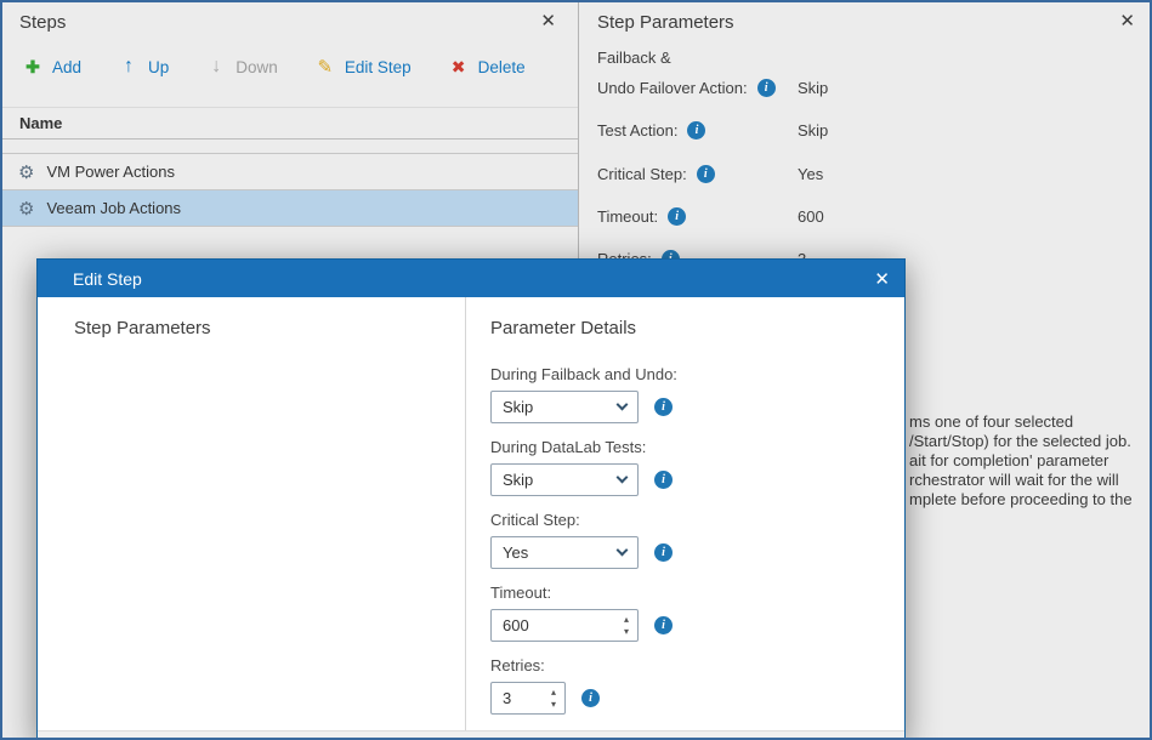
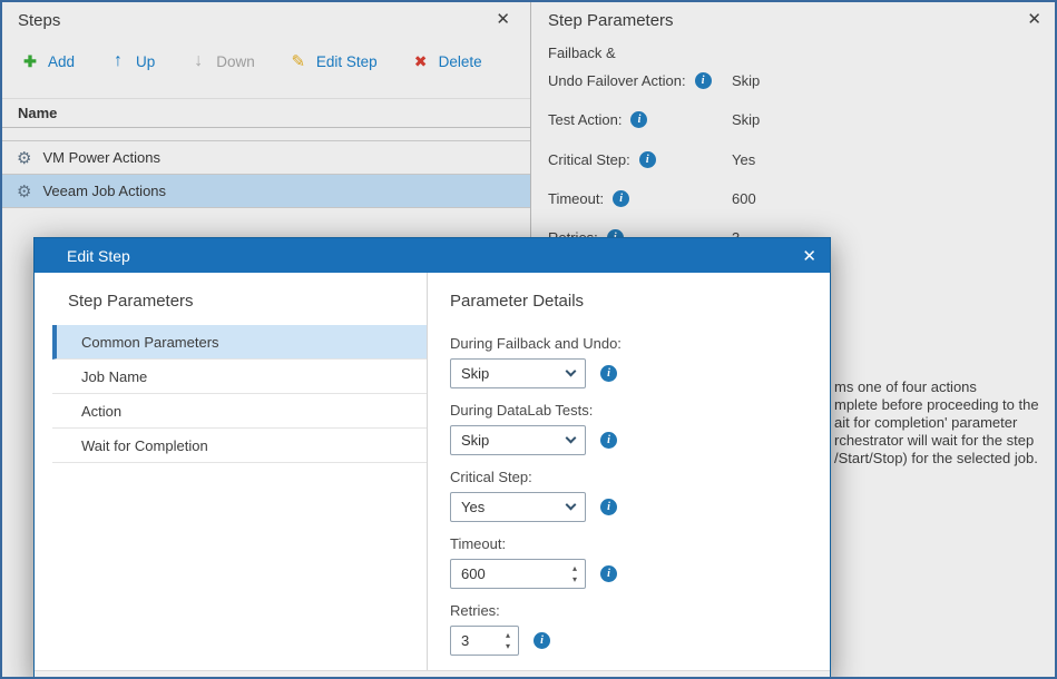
  Steps
  ✕
  ✚
  Add
  ↑
  Up
  ↓
  Down
  ✎
  Edit Step
  ✖
  Delete
  Name
  ⚙
  VM Power Actions
  ⚙
  Veeam Job Actions
  Step Parameters
  ✕
  Failback &
  Undo Failover Action:
  i
  Skip
  Test Action:
  i
  Skip
  Critical Step:
  i
  Yes
  Timeout:
  i
  600
- ms one of four selected
+ ms one of four actions
- /Start/Stop) for the selected job.
+ mplete before proceeding to the
  ait for completion' parameter
- rchestrator will wait for the will
+ rchestrator will wait for the step
- mplete before proceeding to the
+ /Start/Stop) for the selected job.
  Edit Step
  ✕
  Step Parameters
+ Common Parameters
+ Job Name
+ Action
+ Wait for Completion
  Parameter Details
  During Failback and Undo:
  Skip
  i
  During DataLab Tests:
  Skip
  i
  Critical Step:
  Yes
  i
  Timeout:
  600
  ▴
  ▾
  i
  Retries:
  3
  ▴
  ▾
  i
